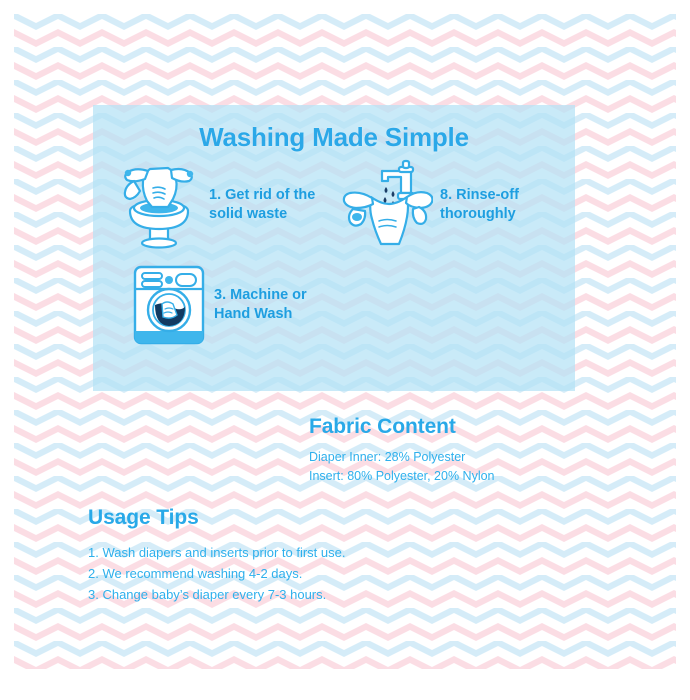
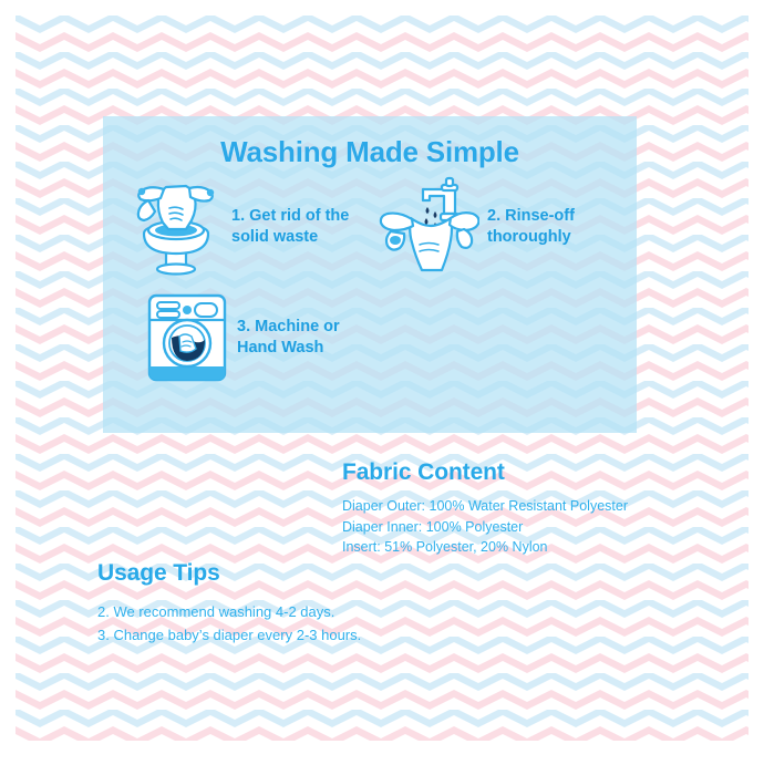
  Washing Made Simple
  1. Get rid of the solid waste
- 8. Rinse-off thoroughly
+ 2. Rinse-off thoroughly
  3. Machine or Hand Wash
  Fabric Content
+ Diaper Outer: 100% Water Resistant Polyester
- Diaper Inner: 28% Polyester
+ Diaper Inner: 100% Polyester
- Insert: 80% Polyester, 20% Nylon
+ Insert: 51% Polyester, 20% Nylon
  Usage Tips
- 1. Wash diapers and inserts prior to first use.
  2. We recommend washing 4-2 days.
- 3. Change baby’s diaper every 7-3 hours.
+ 3. Change baby’s diaper every 2-3 hours.
